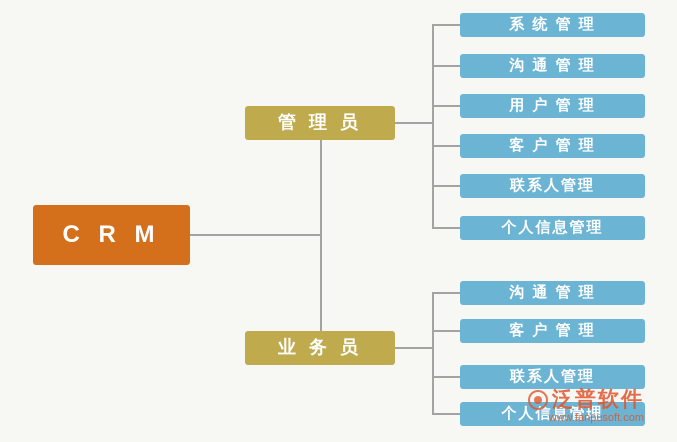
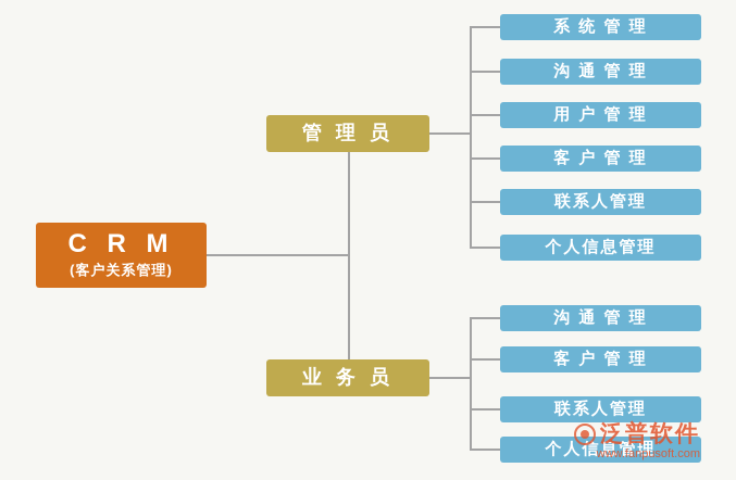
  C R M
+ (客户关系管理)
  管 理 员
  业 务 员
  系 统 管 理
  沟 通 管 理
  用 户 管 理
  客 户 管 理
  联系人管理
  个人信息管理
  沟 通 管 理
  客 户 管 理
  联系人管理
  个人信息管理
  泛普软件
  www.fanpusoft.com
